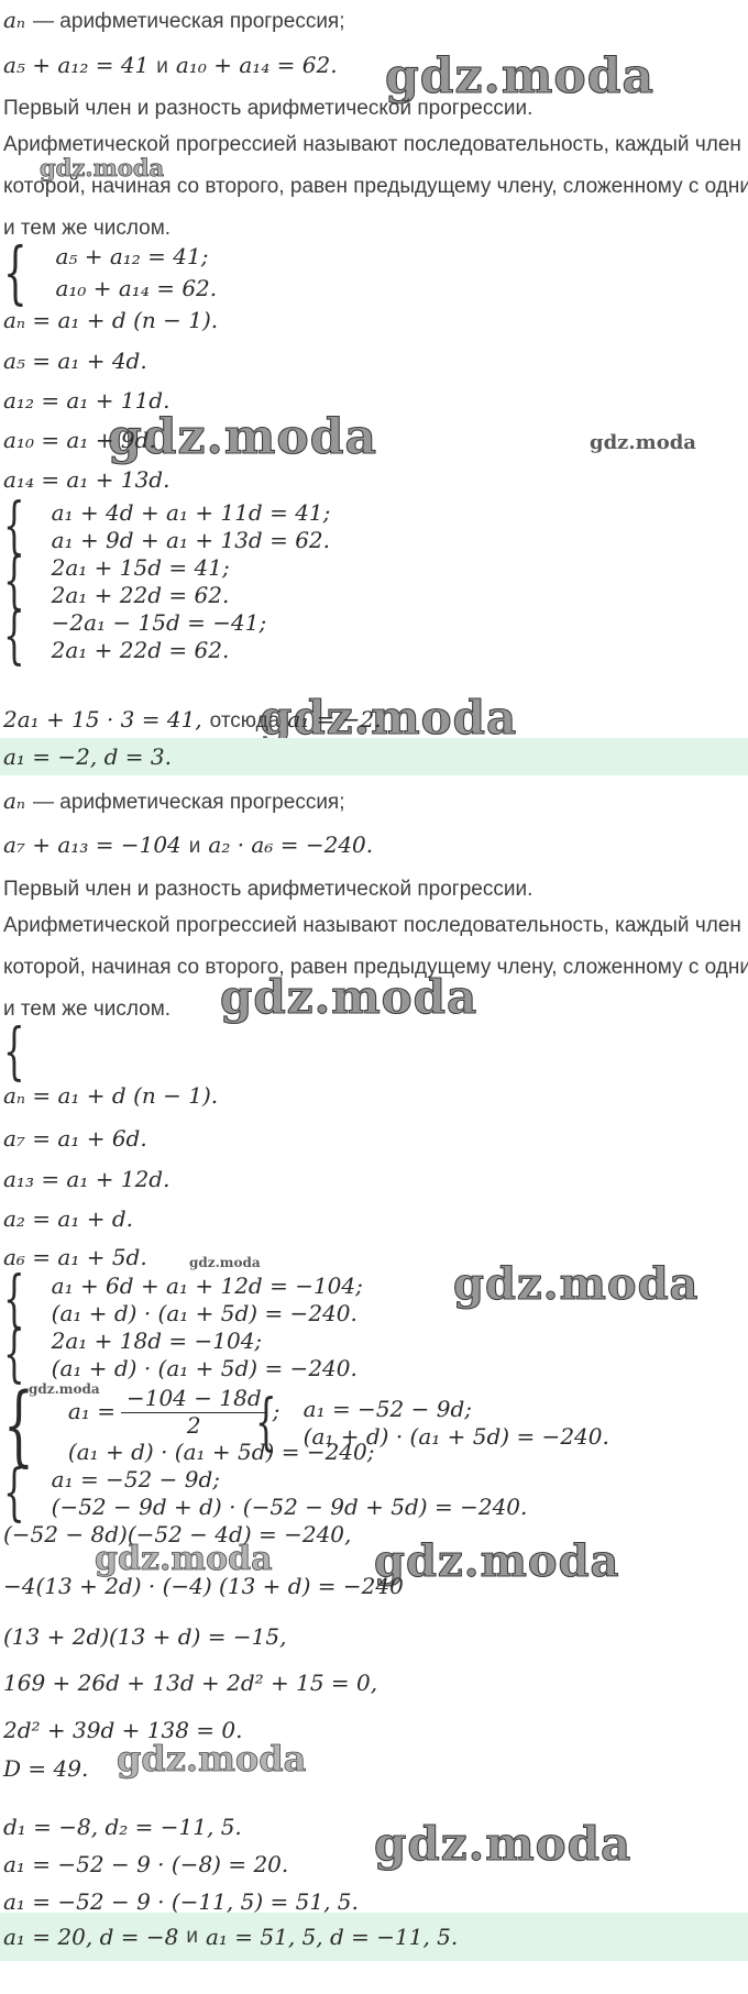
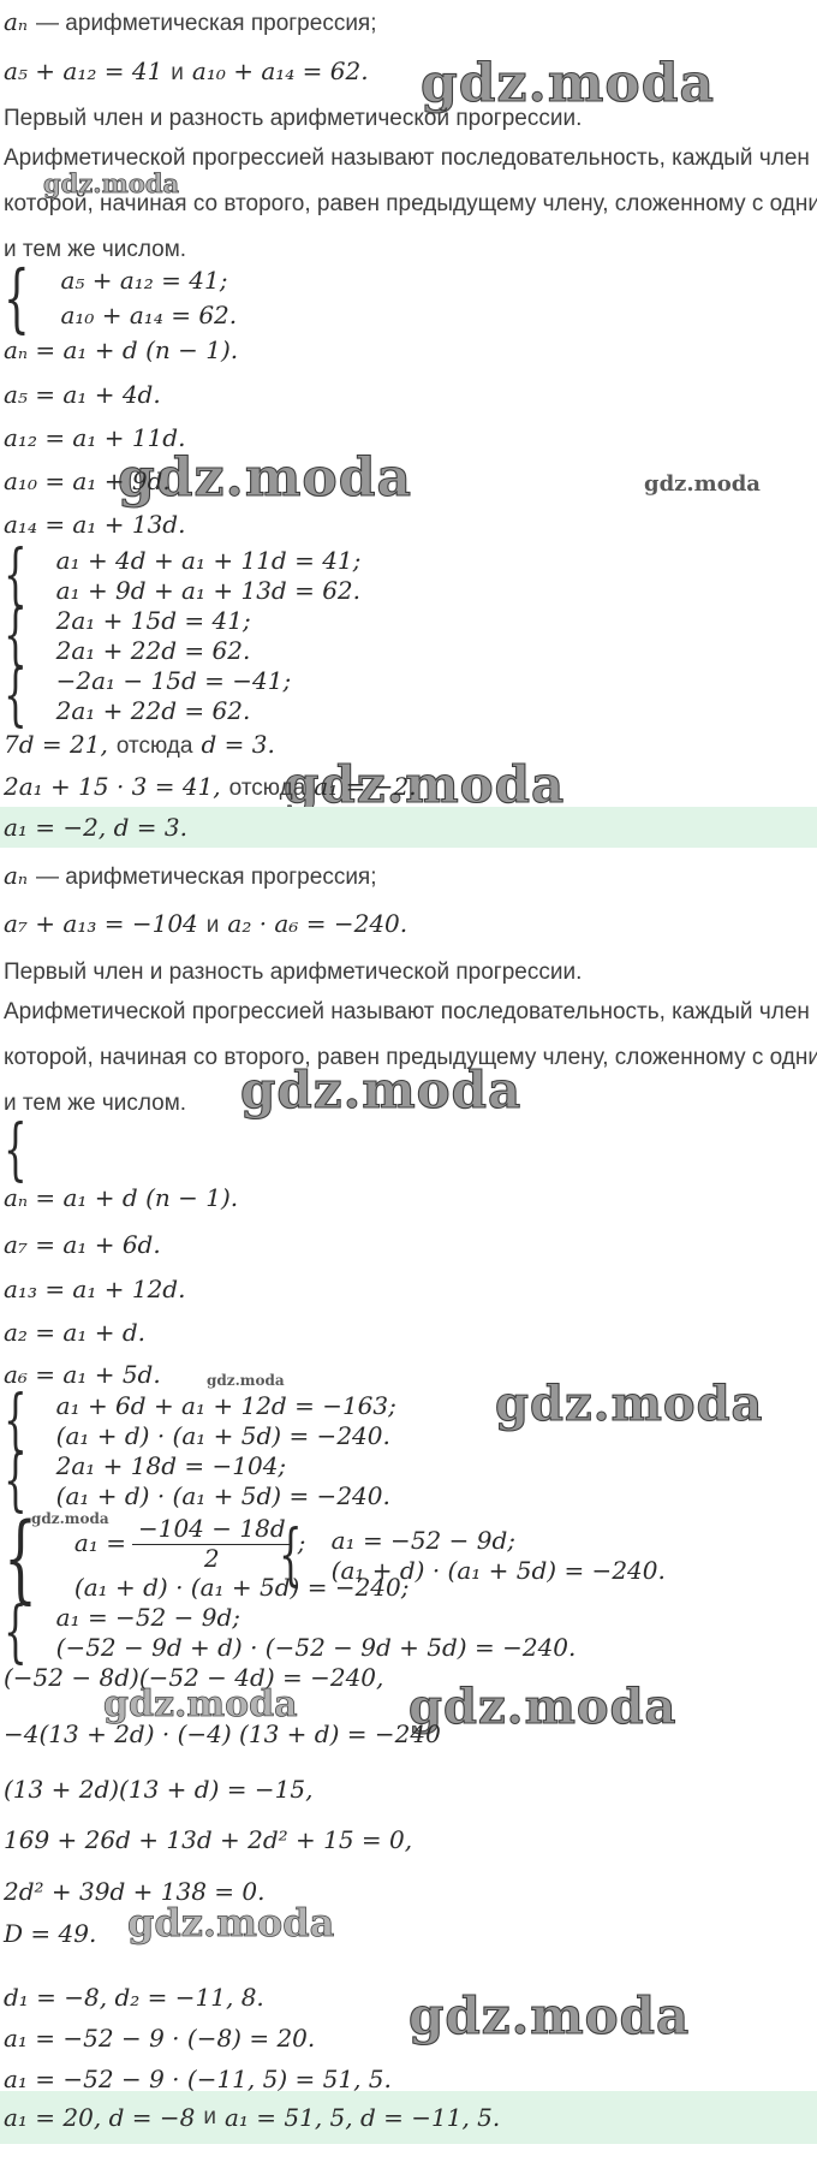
  gdz.moda
  gdz.moda
  gdz.moda
  gdz.moda
  gdz.moda
  gdz.moda
  gdz.moda
  gdz.moda
  gdz.moda
  gdz.moda
  gdz.moda
  gdz.moda
  gdz.moda
  aₙ — арифметическая прогрессия;
  a₅ + a₁₂ = 41 и a₁₀ + a₁₄ = 62.
  Первый член и разность арифметической прогрессии.
  Арифметической прогрессией называют последовательность, каждый член
  которой, начиная со второго, равен предыдущему члену, сложенному с одни
  и тем же числом.
  {
  a₅ + a₁₂ = 41;
  a₁₀ + a₁₄ = 62.
  aₙ = a₁ + d (n − 1).
  a₅ = a₁ + 4d.
  a₁₂ = a₁ + 11d.
  a₁₀ = a₁ + 9d.
  a₁₄ = a₁ + 13d.
  {
  a₁ + 4d + a₁ + 11d = 41;
  a₁ + 9d + a₁ + 13d = 62.
  {
  2a₁ + 15d = 41;
  2a₁ + 22d = 62.
  {
  −2a₁ − 15d = −41;
  2a₁ + 22d = 62.
+ 7d = 21, отсюда d = 3.
  2a₁ + 15 · 3 = 41, отсюда a₁ = −2.
  a₁ = −2, d = 3.
  aₙ — арифметическая прогрессия;
  a₇ + a₁₃ = −104 и a₂ · a₆ = −240.
  Первый член и разность арифметической прогрессии.
  Арифметической прогрессией называют последовательность, каждый член
  которой, начиная со второго, равен предыдущему члену, сложенному с одни
  и тем же числом.
  {
  aₙ = a₁ + d (n − 1).
  a₇ = a₁ + 6d.
  a₁₃ = a₁ + 12d.
  a₂ = a₁ + d.
  a₆ = a₁ + 5d.
  {
- a₁ + 6d + a₁ + 12d = −104;
+ a₁ + 6d + a₁ + 12d = −163;
  (a₁ + d) · (a₁ + 5d) = −240.
  {
  2a₁ + 18d = −104;
  (a₁ + d) · (a₁ + 5d) = −240.
  {
  a₁ =
  −104 − 18d
  2
  ;
  (a₁ + d) · (a₁ + 5d) = −240;
  {
  a₁ = −52 − 9d;
  (a₁ + d) · (a₁ + 5d) = −240.
  {
  a₁ = −52 − 9d;
  (−52 − 9d + d) · (−52 − 9d + 5d) = −240.
  (−52 − 8d)(−52 − 4d) = −240,
  −4(13 + 2d) · (−4) (13 + d) = −240
  (13 + 2d)(13 + d) = −15,
  169 + 26d + 13d + 2d² + 15 = 0,
  2d² + 39d + 138 = 0.
  D = 49.
- d₁ = −8, d₂ = −11, 5.
+ d₁ = −8, d₂ = −11, 8.
  a₁ = −52 − 9 · (−8) = 20.
  a₁ = −52 − 9 · (−11, 5) = 51, 5.
  a₁ = 20, d = −8
  и
  a₁ = 51, 5, d = −11, 5.
